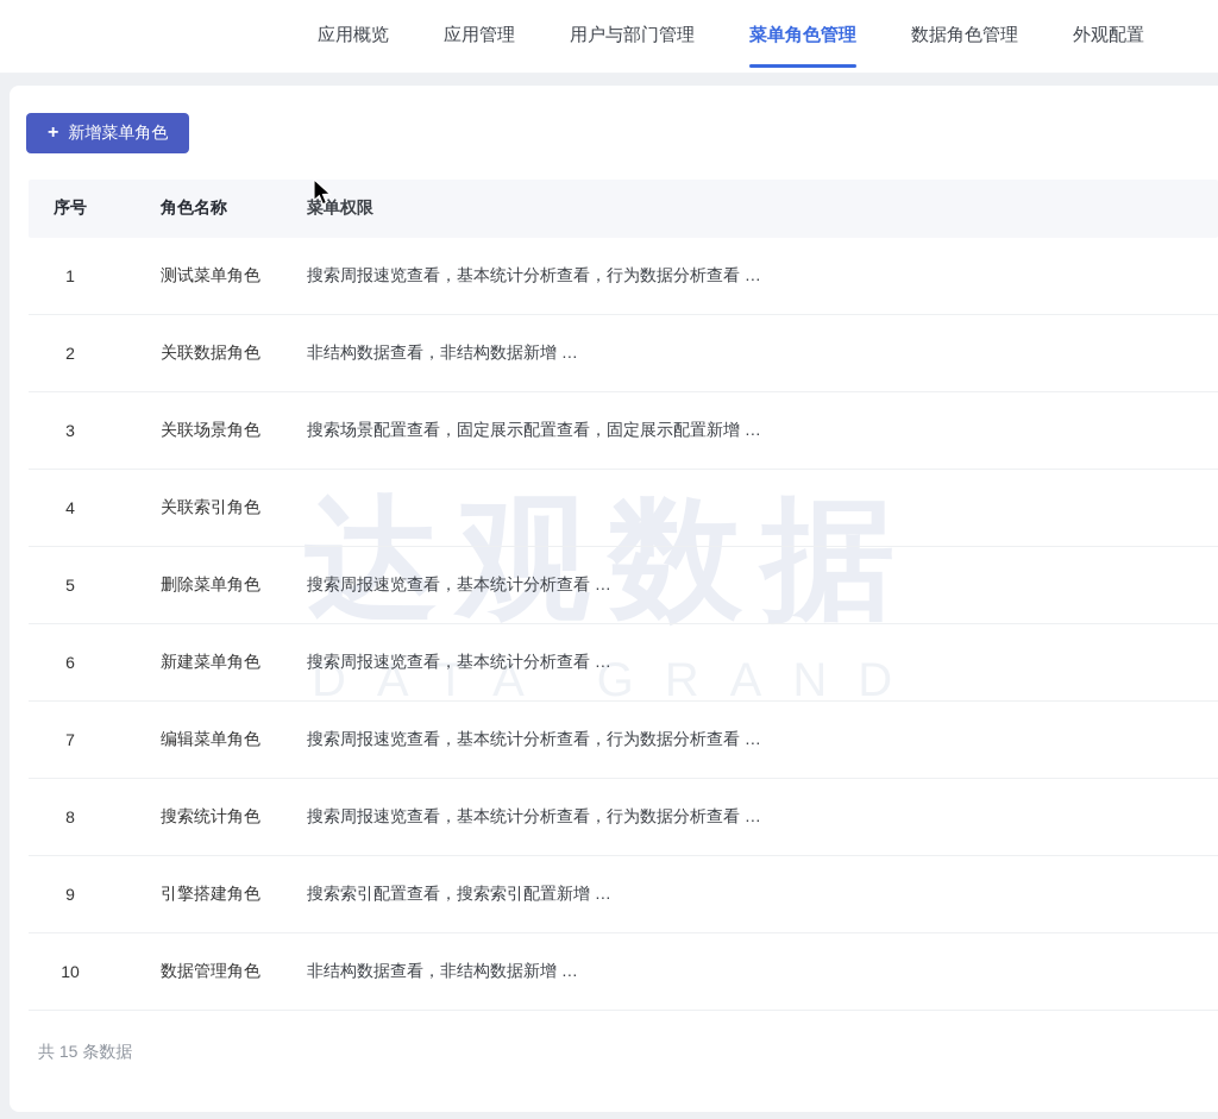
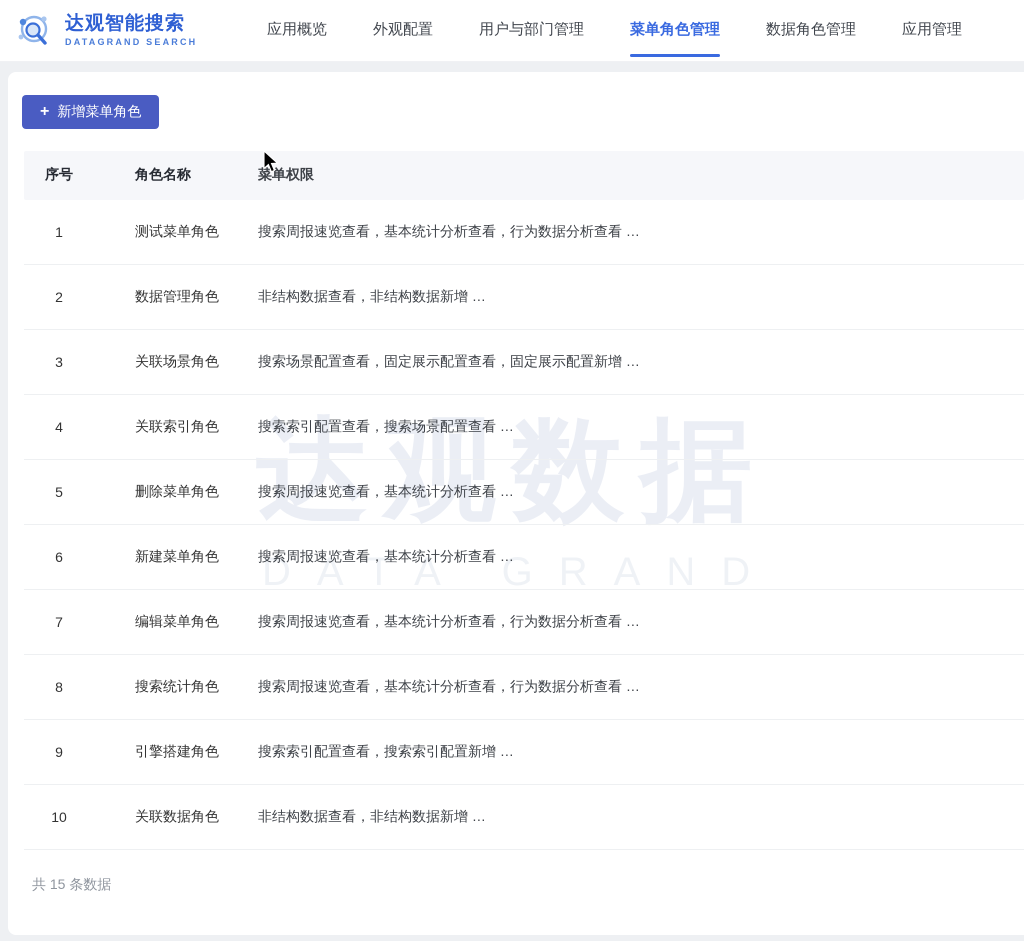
+ 达观智能搜索
+ DATAGRAND SEARCH
  应用概览
- 应用管理
+ 外观配置
  用户与部门管理
  菜单角色管理
  数据角色管理
- 外观配置
+ 应用管理
  达观数据
  DATA GRAND
  +
  新增菜单角色
  序号
  角色名称
  菜单权限
  1
  测试菜单角色
  搜索周报速览查看，基本统计分析查看，行为数据分析查看 …
  2
- 关联数据角色
+ 数据管理角色
  非结构数据查看，非结构数据新增 …
  3
  关联场景角色
  搜索场景配置查看，固定展示配置查看，固定展示配置新增 …
  4
  关联索引角色
+ 搜索索引配置查看，搜索场景配置查看 …
  5
  删除菜单角色
  搜索周报速览查看，基本统计分析查看 …
  6
  新建菜单角色
  搜索周报速览查看，基本统计分析查看 …
  7
  编辑菜单角色
  搜索周报速览查看，基本统计分析查看，行为数据分析查看 …
  8
  搜索统计角色
  搜索周报速览查看，基本统计分析查看，行为数据分析查看 …
  9
  引擎搭建角色
  搜索索引配置查看，搜索索引配置新增 …
  10
- 数据管理角色
+ 关联数据角色
  非结构数据查看，非结构数据新增 …
  共 15 条数据
